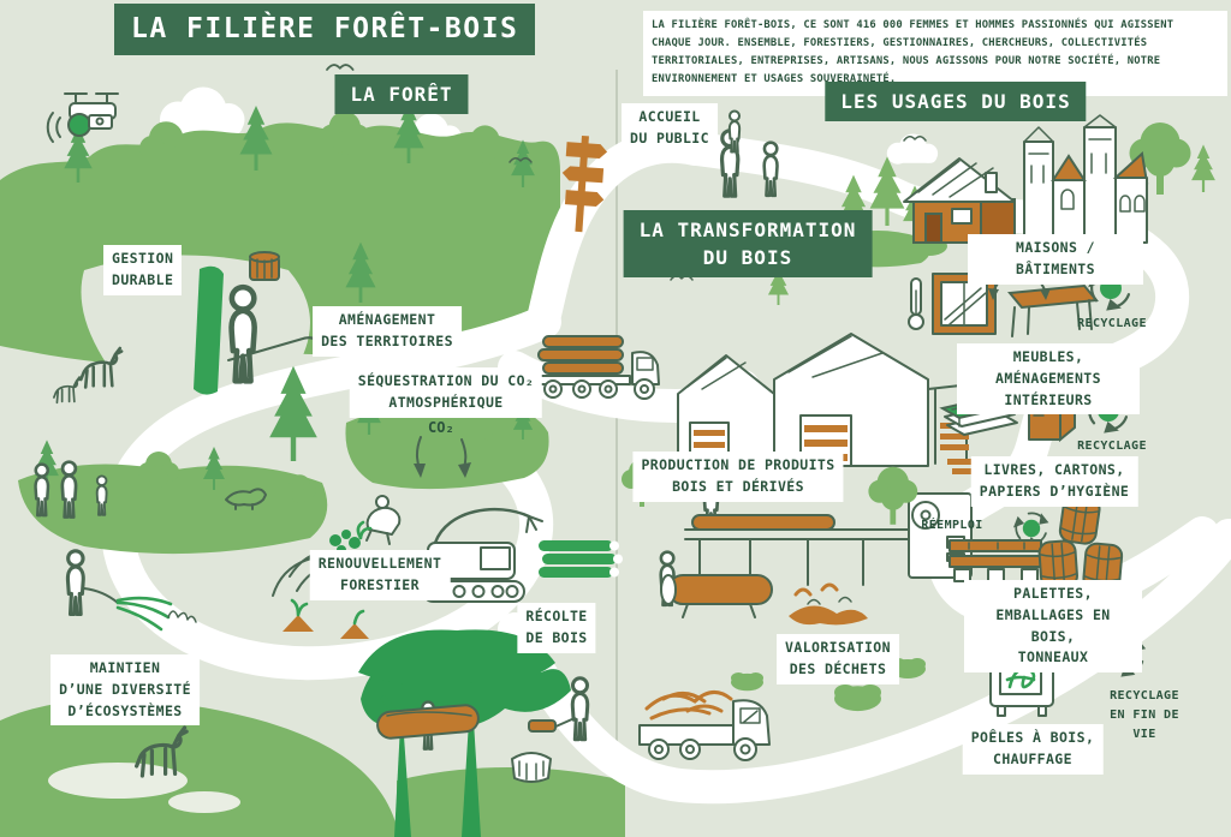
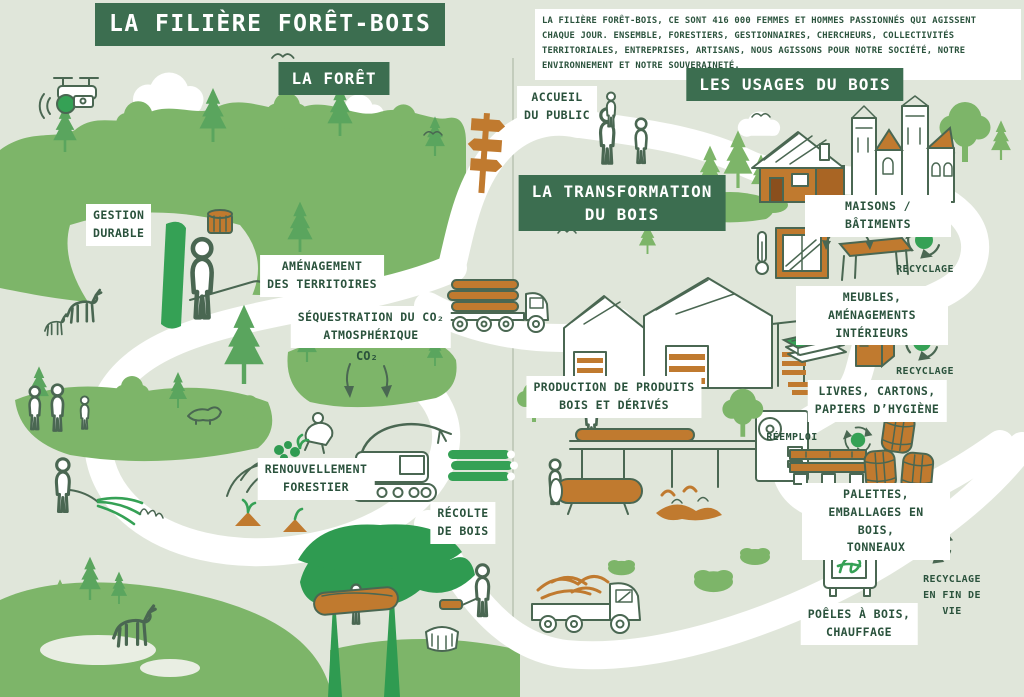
  CO₂
  LA FILIÈRE FORÊT-BOIS
- LA FILIÈRE FORÊT-BOIS, CE SONT 416 000 FEMMES ET HOMMES PASSIONNÉS QUI AGISSENT CHAQUE JOUR. ENSEMBLE, FORESTIERS, GESTIONNAIRES, CHERCHEURS, COLLECTIVITÉS TERRITORIALES, ENTREPRISES, ARTISANS, NOUS AGISSONS POUR NOTRE SOCIÉTÉ, NOTRE ENVIRONNEMENT ET USAGES SOUVERAINETÉ.
+ LA FILIÈRE FORÊT-BOIS, CE SONT 416 000 FEMMES ET HOMMES PASSIONNÉS QUI AGISSENT CHAQUE JOUR. ENSEMBLE, FORESTIERS, GESTIONNAIRES, CHERCHEURS, COLLECTIVITÉS TERRITORIALES, ENTREPRISES, ARTISANS, NOUS AGISSONS POUR NOTRE SOCIÉTÉ, NOTRE ENVIRONNEMENT ET NOTRE SOUVERAINETÉ.
  LA FORÊT
  LES USAGES DU BOIS
  LA TRANSFORMATION
  DU BOIS
  GESTION
  DURABLE
  AMÉNAGEMENT
  DES TERRITOIRES
  SÉQUESTRATION DU CO₂
  ATMOSPHÉRIQUE
  RENOUVELLEMENT
  FORESTIER
- MAINTIEN
- D’UNE DIVERSITÉ
- D’ÉCOSYSTÈMES
  RÉCOLTE
  DE BOIS
  ACCUEIL
  DU PUBLIC
  PRODUCTION DE PRODUITS
  BOIS ET DÉRIVÉS
- VALORISATION
- DES DÉCHETS
  MAISONS / BÂTIMENTS
  MEUBLES, AMÉNAGEMENTS
  INTÉRIEURS
  LIVRES, CARTONS,
  PAPIERS D’HYGIÈNE
  PALETTES,
  EMBALLAGES EN BOIS,
  TONNEAUX
  POÊLES À BOIS,
  CHAUFFAGE
  RECYCLAGE
  RECYCLAGE
  RÉEMPLOI
  RECYCLAGE
  EN FIN DE VIE
